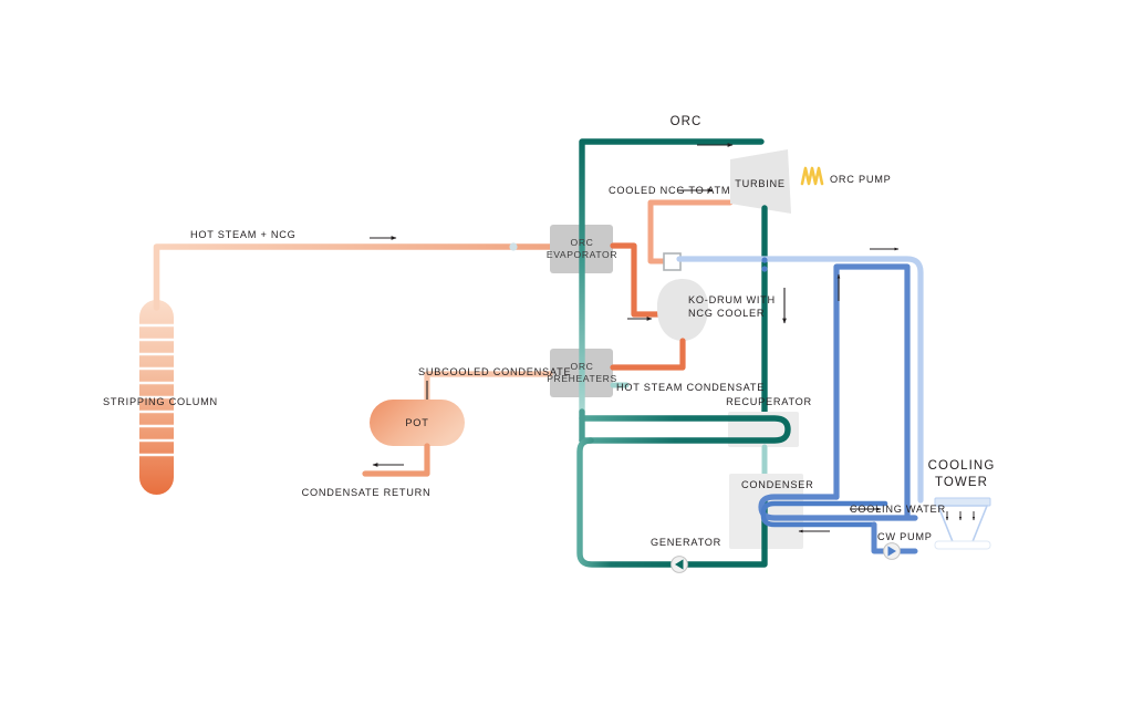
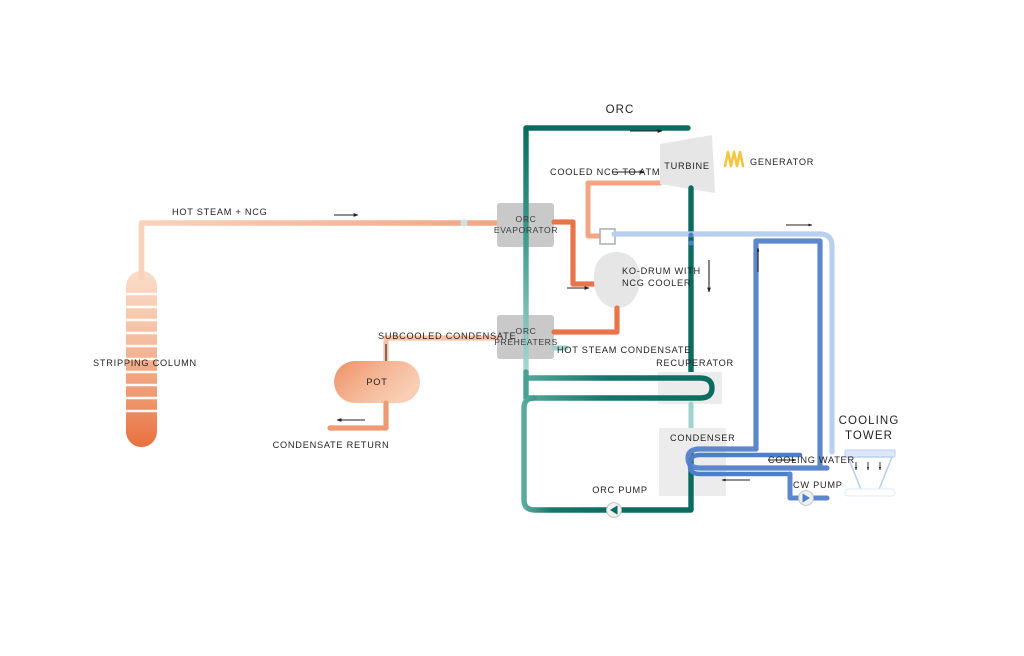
  ORC
  HOT STEAM + NCG
  STRIPPING COLUMN
  ORC
  EVAPORATOR
  ORC
  PREHEATERS
  COOLED NCG TO ATM
  KO-DRUM WITH
  NCG COOLER
  TURBINE
- ORC PUMP
+ GENERATOR
  RECUPERATOR
  HOT STEAM CONDENSATE
  SUBCOOLED CONDENSATE
  POT
  CONDENSATE RETURN
  CONDENSER
  COOLING WATER
  CW PUMP
  COOLING
  TOWER
- GENERATOR
+ ORC PUMP
